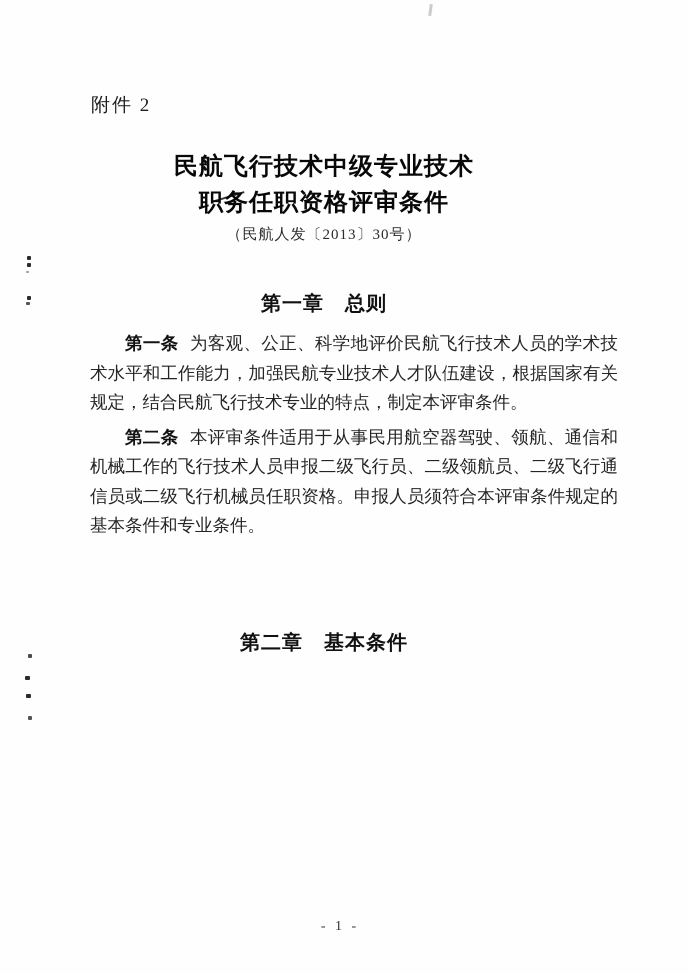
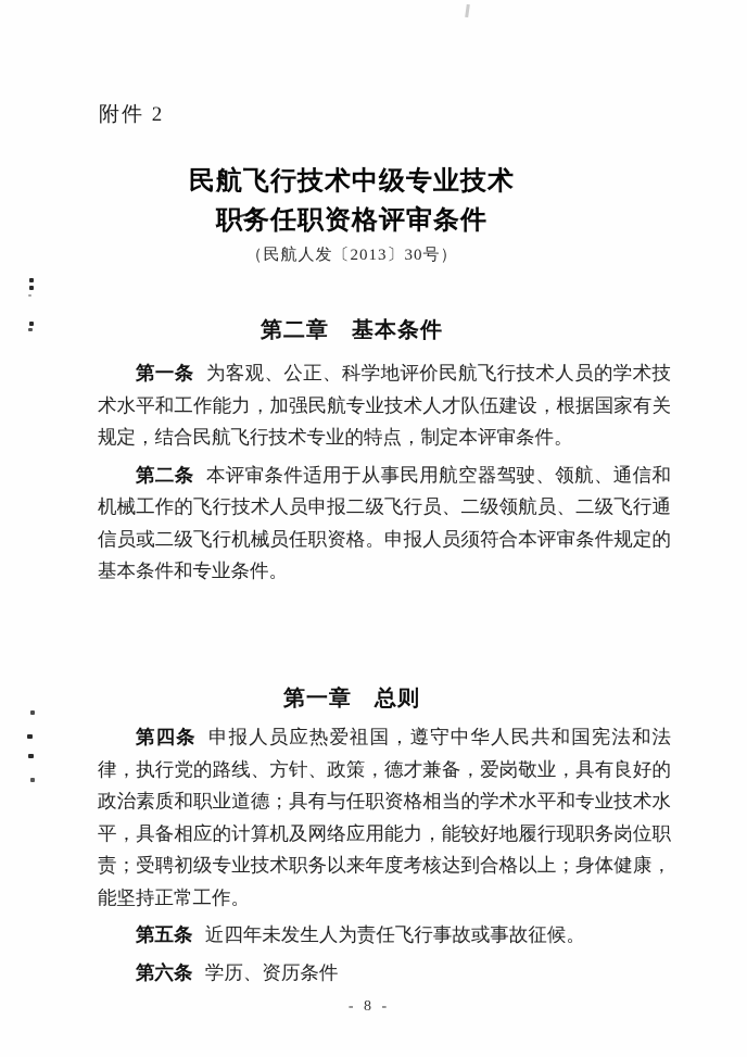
  附件 2
  民航飞行技术中级专业技术
  职务任职资格评审条件
  （民航人发〔2013〕30号）
- 第一章 总则
+ 第二章 基本条件
  第一条 为客观、公正、科学地评价民航飞行技术人员的学术技术水平和工作能力，加强民航专业技术人才队伍建设，根据国家有关规定，结合民航飞行技术专业的特点，制定本评审条件。
  第二条 本评审条件适用于从事民用航空器驾驶、领航、通信和机械工作的飞行技术人员申报二级飞行员、二级领航员、二级飞行通信员或二级飞行机械员任职资格。申报人员须符合本评审条件规定的基本条件和专业条件。
- 第二章 基本条件
+ 第一章 总则
+ 第四条 申报人员应热爱祖国，遵守中华人民共和国宪法和法律，执行党的路线、方针、政策，德才兼备，爱岗敬业，具有良好的政治素质和职业道德；具有与任职资格相当的学术水平和专业技术水平，具备相应的计算机及网络应用能力，能较好地履行现职务岗位职责；受聘初级专业技术职务以来年度考核达到合格以上；身体健康，能坚持正常工作。
+ 第五条 近四年未发生人为责任飞行事故或事故征候。
+ 第六条 学历、资历条件
- - 1 -
+ - 8 -
